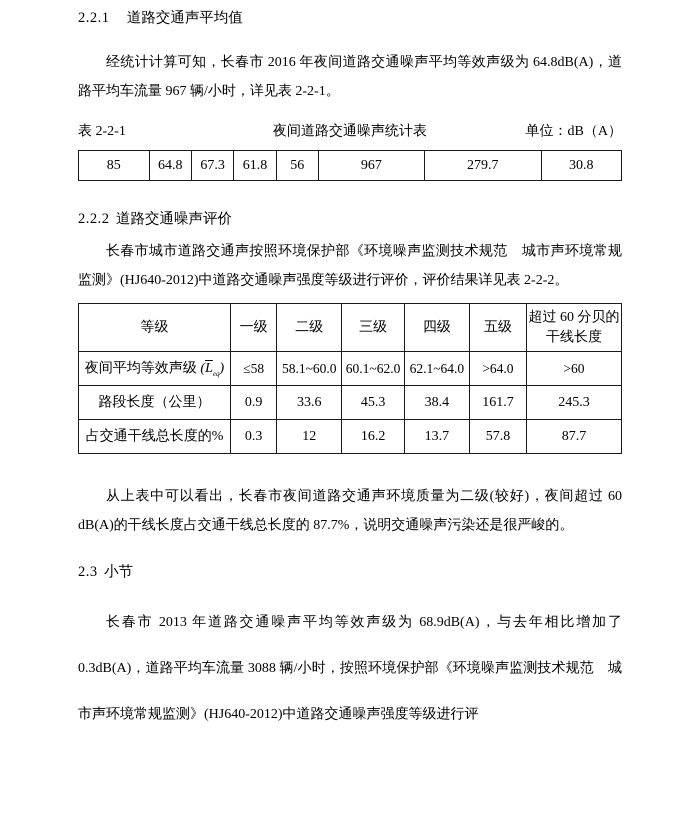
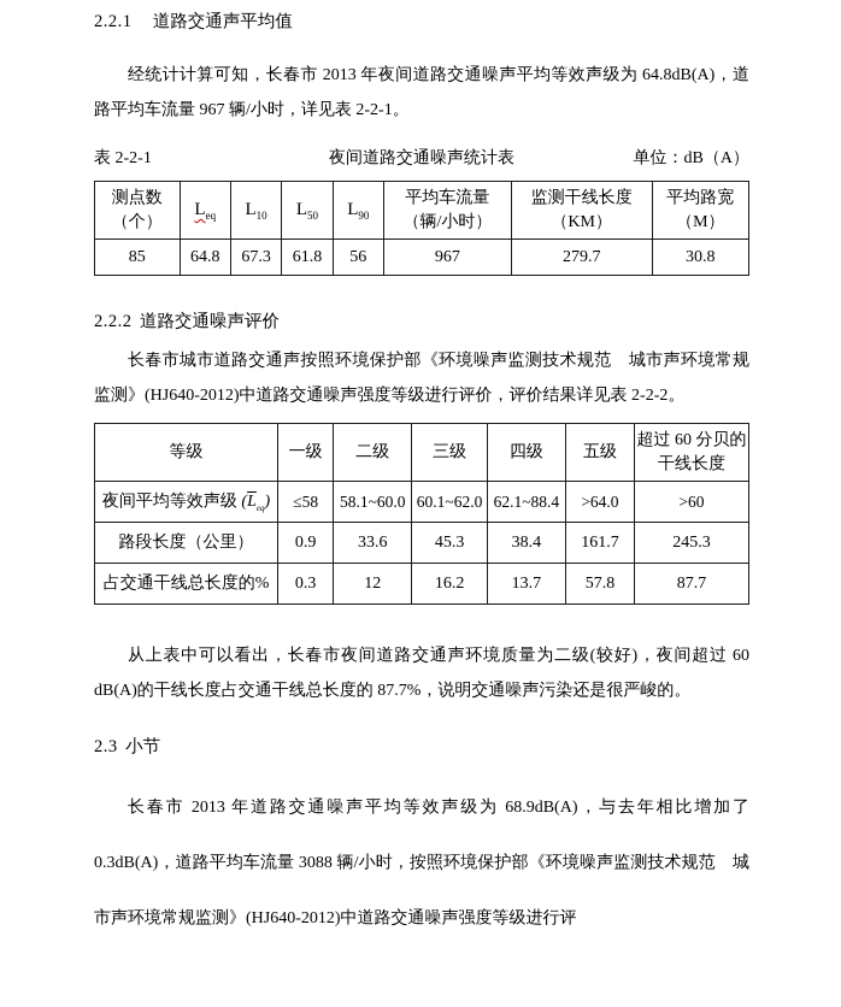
  2.2.1 道路交通声平均值
- 经统计计算可知，长春市 2016 年夜间道路交通噪声平均等效声级为 64.8dB(A)，道路平均车流量 967 辆/小时，详见表 2-2-1。
+ 经统计计算可知，长春市 2013 年夜间道路交通噪声平均等效声级为 64.8dB(A)，道路平均车流量 967 辆/小时，详见表 2-2-1。
  表 2-2-1
  夜间道路交通噪声统计表
  单位：dB（A）
+ 测点数 （个）	Leq	L10	L50	L90	平均车流量 （辆/小时）	监测干线长度 （KM）	平均路宽 （M）
  85	64.8	67.3	61.8	56	967	279.7	30.8
  2.2.2 道路交通噪声评价
  长春市城市道路交通声按照环境保护部《环境噪声监测技术规范 城市声环境常规监测》(HJ640-2012)中道路交通噪声强度等级进行评价，评价结果详见表 2-2-2。
  等级	一级	二级	三级	四级	五级	超过 60 分贝的 干线长度
- 夜间平均等效声级 (Leq)	≤58	58.1~60.0	60.1~62.0	62.1~64.0	>64.0	>60
+ 夜间平均等效声级 (Leq)	≤58	58.1~60.0	60.1~62.0	62.1~88.4	>64.0	>60
  路段长度（公里）	0.9	33.6	45.3	38.4	161.7	245.3
  占交通干线总长度的%	0.3	12	16.2	13.7	57.8	87.7
  从上表中可以看出，长春市夜间道路交通声环境质量为二级(较好)，夜间超过 60 dB(A)的干线长度占交通干线总长度的 87.7%，说明交通噪声污染还是很严峻的。
  2.3 小节
  长春市 2013 年道路交通噪声平均等效声级为 68.9dB(A)，与去年相比增加了 0.3dB(A)，道路平均车流量 3088 辆/小时，按照环境保护部《环境噪声监测技术规范 城市声环境常规监测》(HJ640-2012)中道路交通噪声强度等级进行评
